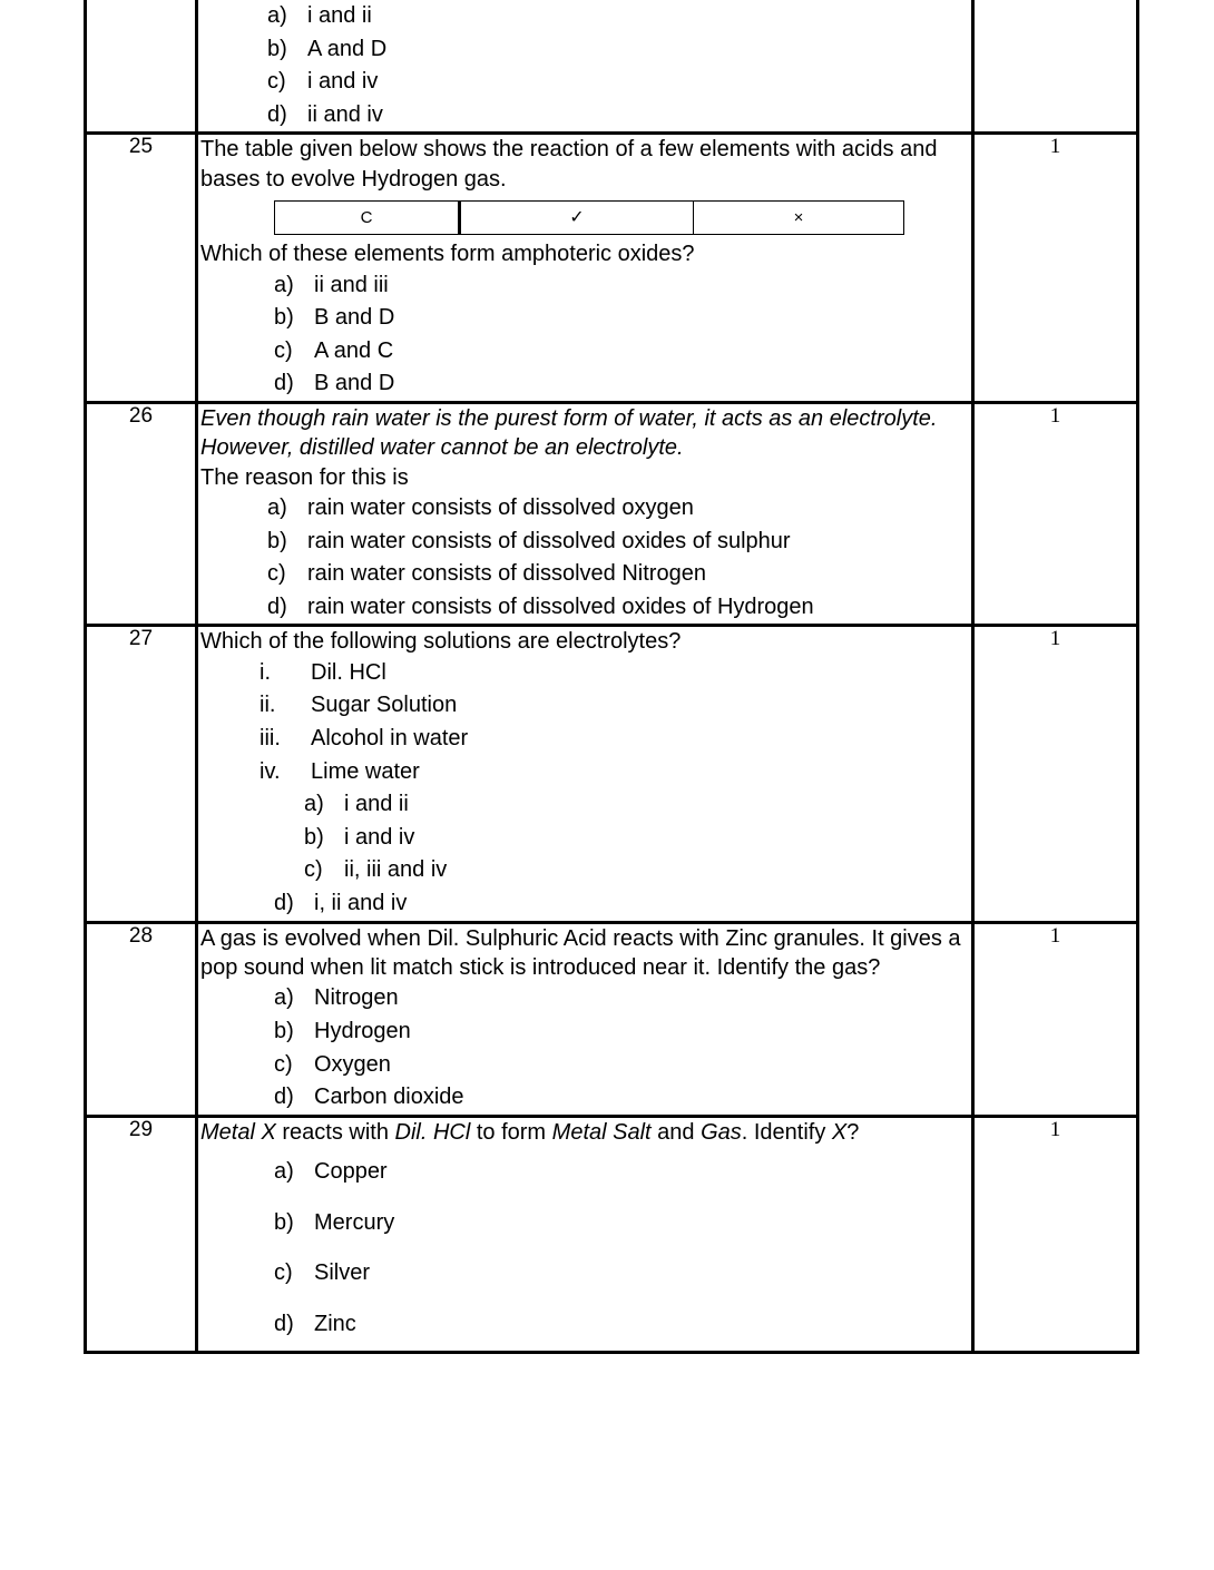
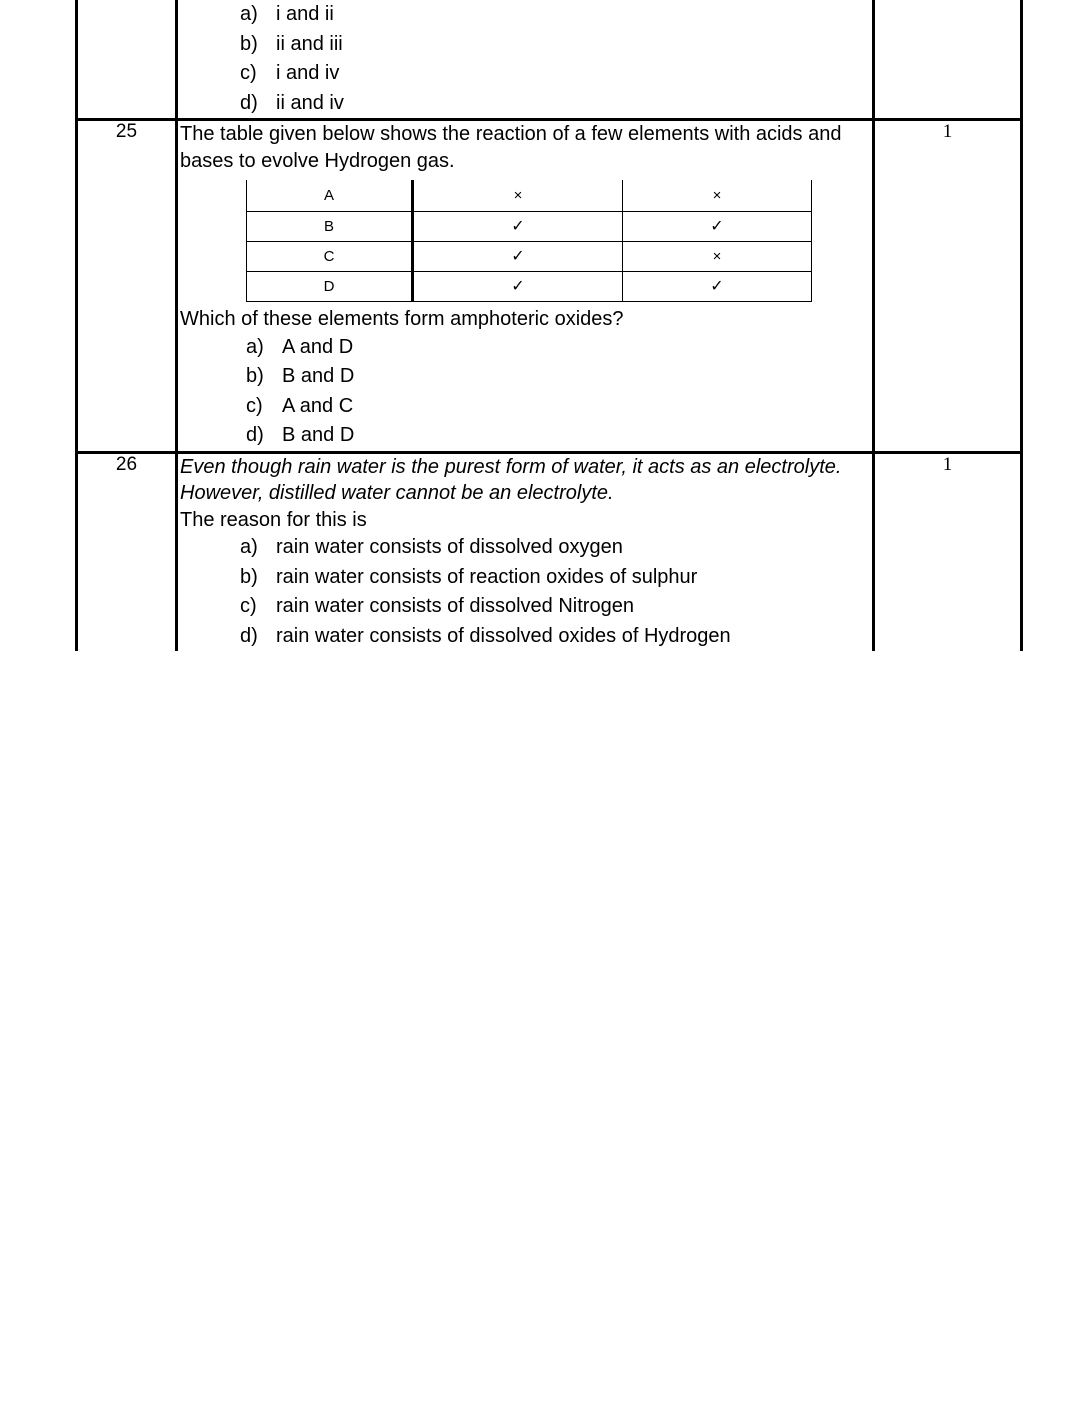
- 	a) i and ii b) A and D c) i and iv d) ii and iv
+ 	a) i and ii b) ii and iii c) i and iv d) ii and iv
  25	The table given below shows the reaction of a few elements with acids and bases to evolve Hydrogen gas.
+ A	×	×
+ B	✓	✓
  C	✓	×
+ D	✓	✓
- 	Which of these elements form amphoteric oxides? a) ii and iii b) B and D c) A and C d) B and D	1
+ 	Which of these elements form amphoteric oxides? a) A and D b) B and D c) A and C d) B and D	1
- 26	Even though rain water is the purest form of water, it acts as an electrolyte. However, distilled water cannot be an electrolyte. The reason for this is a) rain water consists of dissolved oxygen b) rain water consists of dissolved oxides of sulphur c) rain water consists of dissolved Nitrogen d) rain water consists of dissolved oxides of Hydrogen	1
+ 26	Even though rain water is the purest form of water, it acts as an electrolyte. However, distilled water cannot be an electrolyte. The reason for this is a) rain water consists of dissolved oxygen b) rain water consists of reaction oxides of sulphur c) rain water consists of dissolved Nitrogen d) rain water consists of dissolved oxides of Hydrogen	1
- 27	Which of the following solutions are electrolytes? i. Dil. HCl ii. Sugar Solution iii. Alcohol in water iv. Lime water a) i and ii b) i and iv c) ii, iii and iv d) i, ii and iv	1
- 28	A gas is evolved when Dil. Sulphuric Acid reacts with Zinc granules. It gives a pop sound when lit match stick is introduced near it. Identify the gas? a) Nitrogen b) Hydrogen c) Oxygen d) Carbon dioxide	1
- 29	Metal X reacts with Dil. HCl to form Metal Salt and Gas. Identify X? a) Copper b) Mercury c) Silver d) Zinc	1
